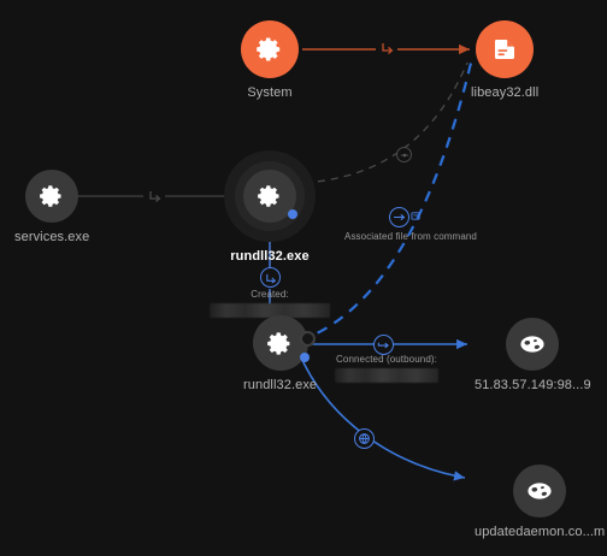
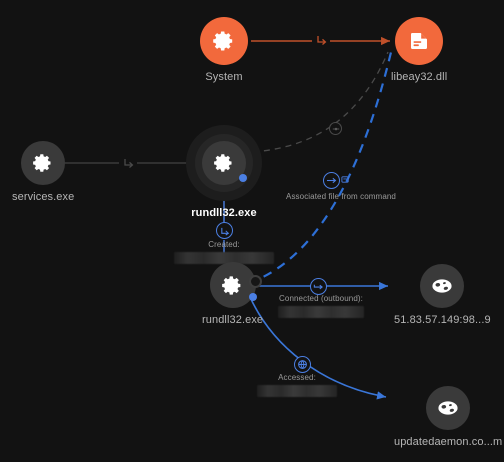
  Associated file from command
  Created:
  Connected (outbound):
+ Accessed:
  System
  libeay32.dll
  services.exe
  rundll32.exe
  rundll32.exe
  51.83.57.149:98...9
  updatedaemon.co...m
